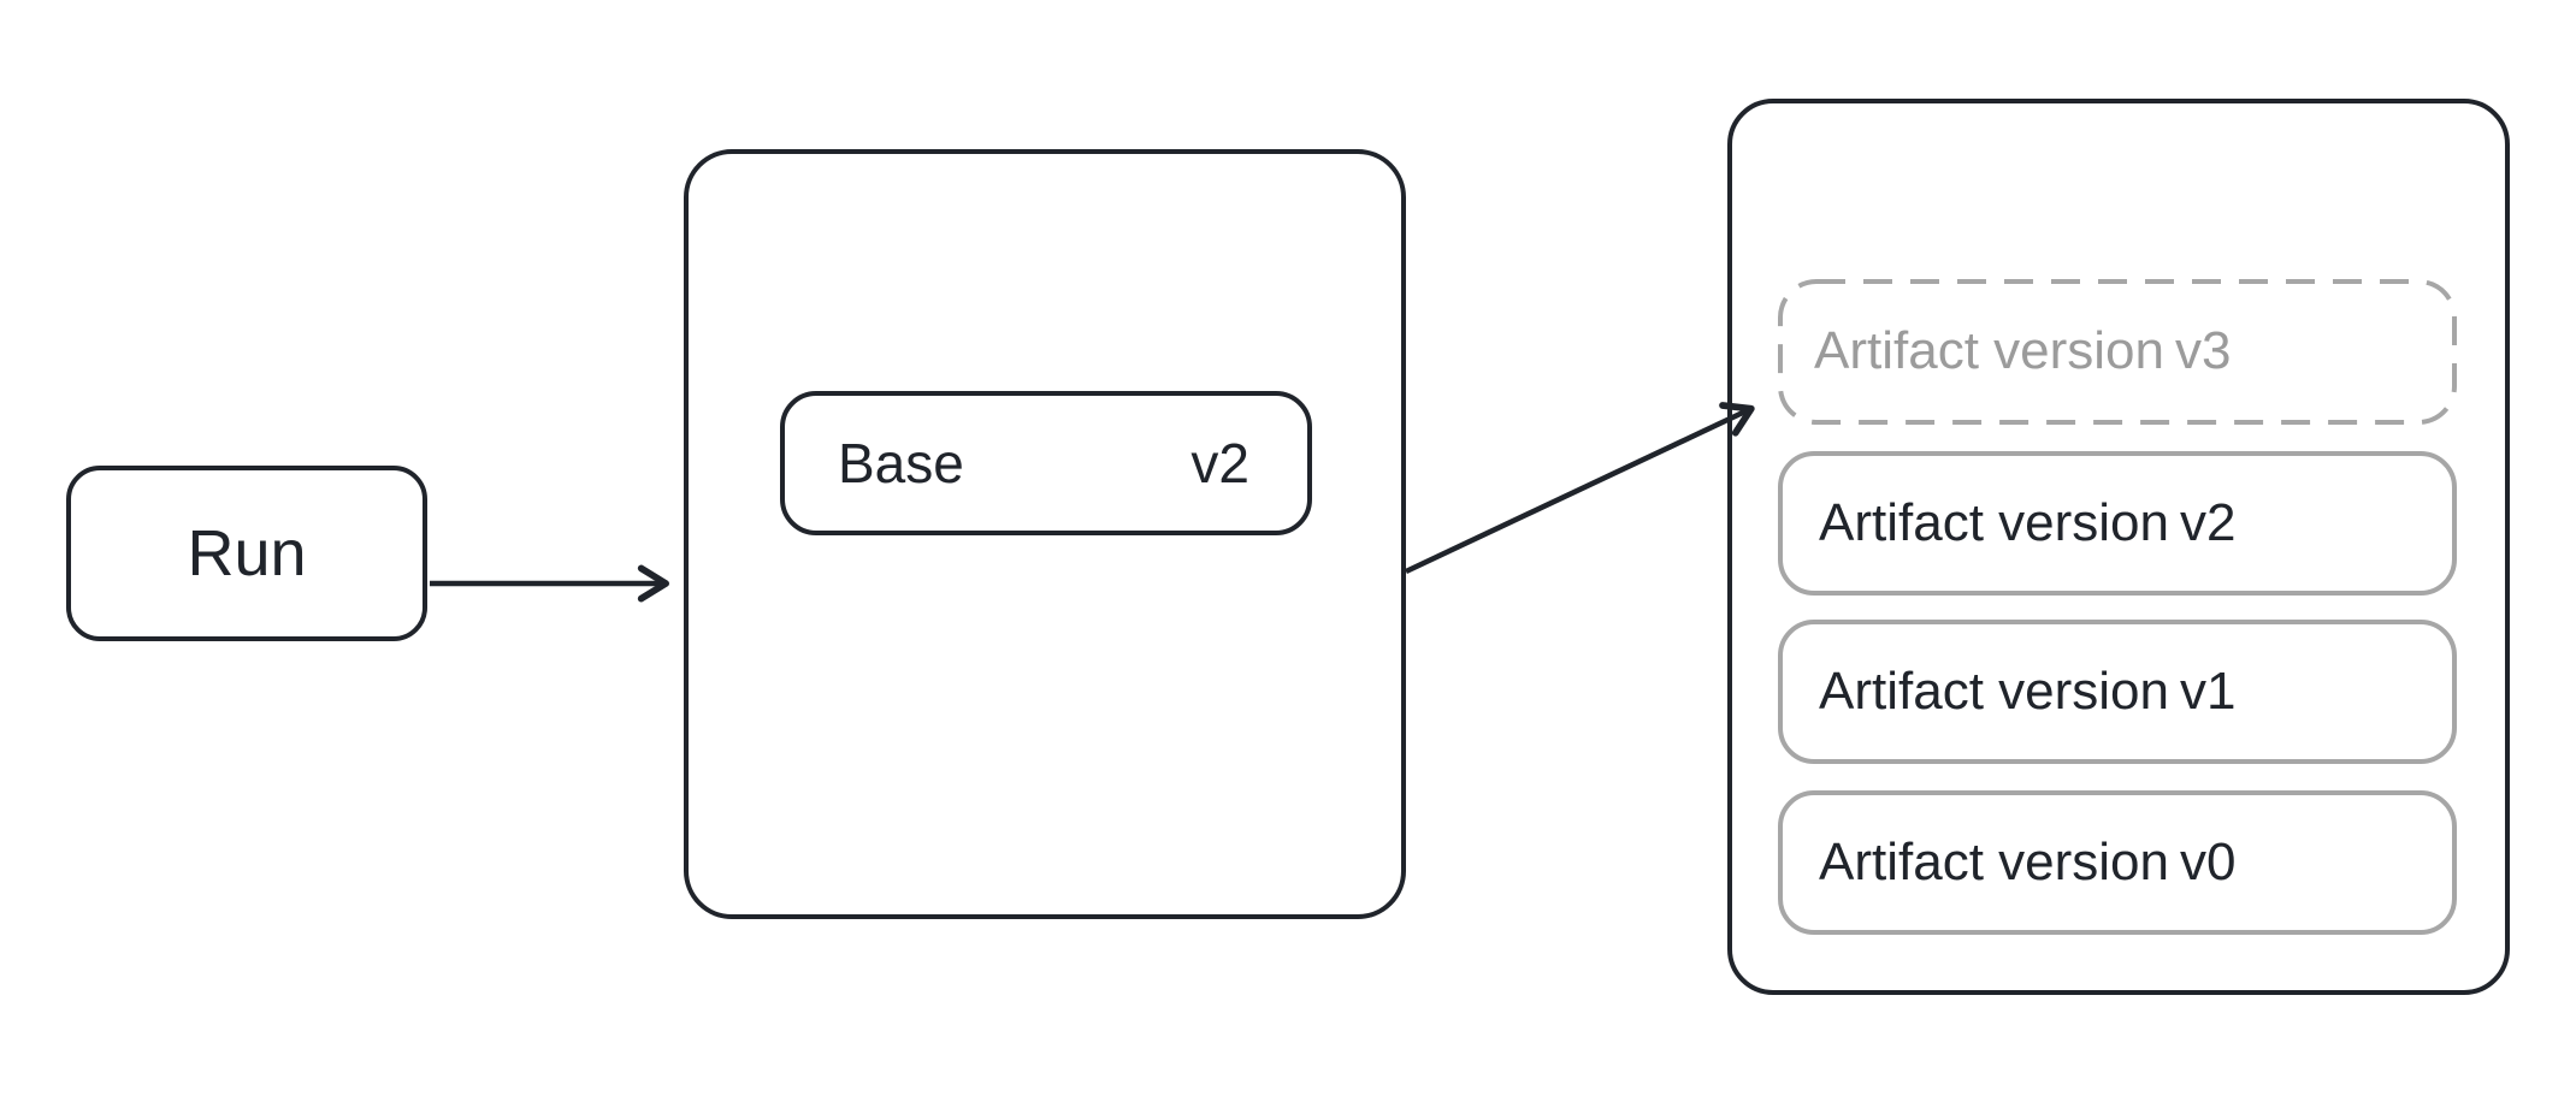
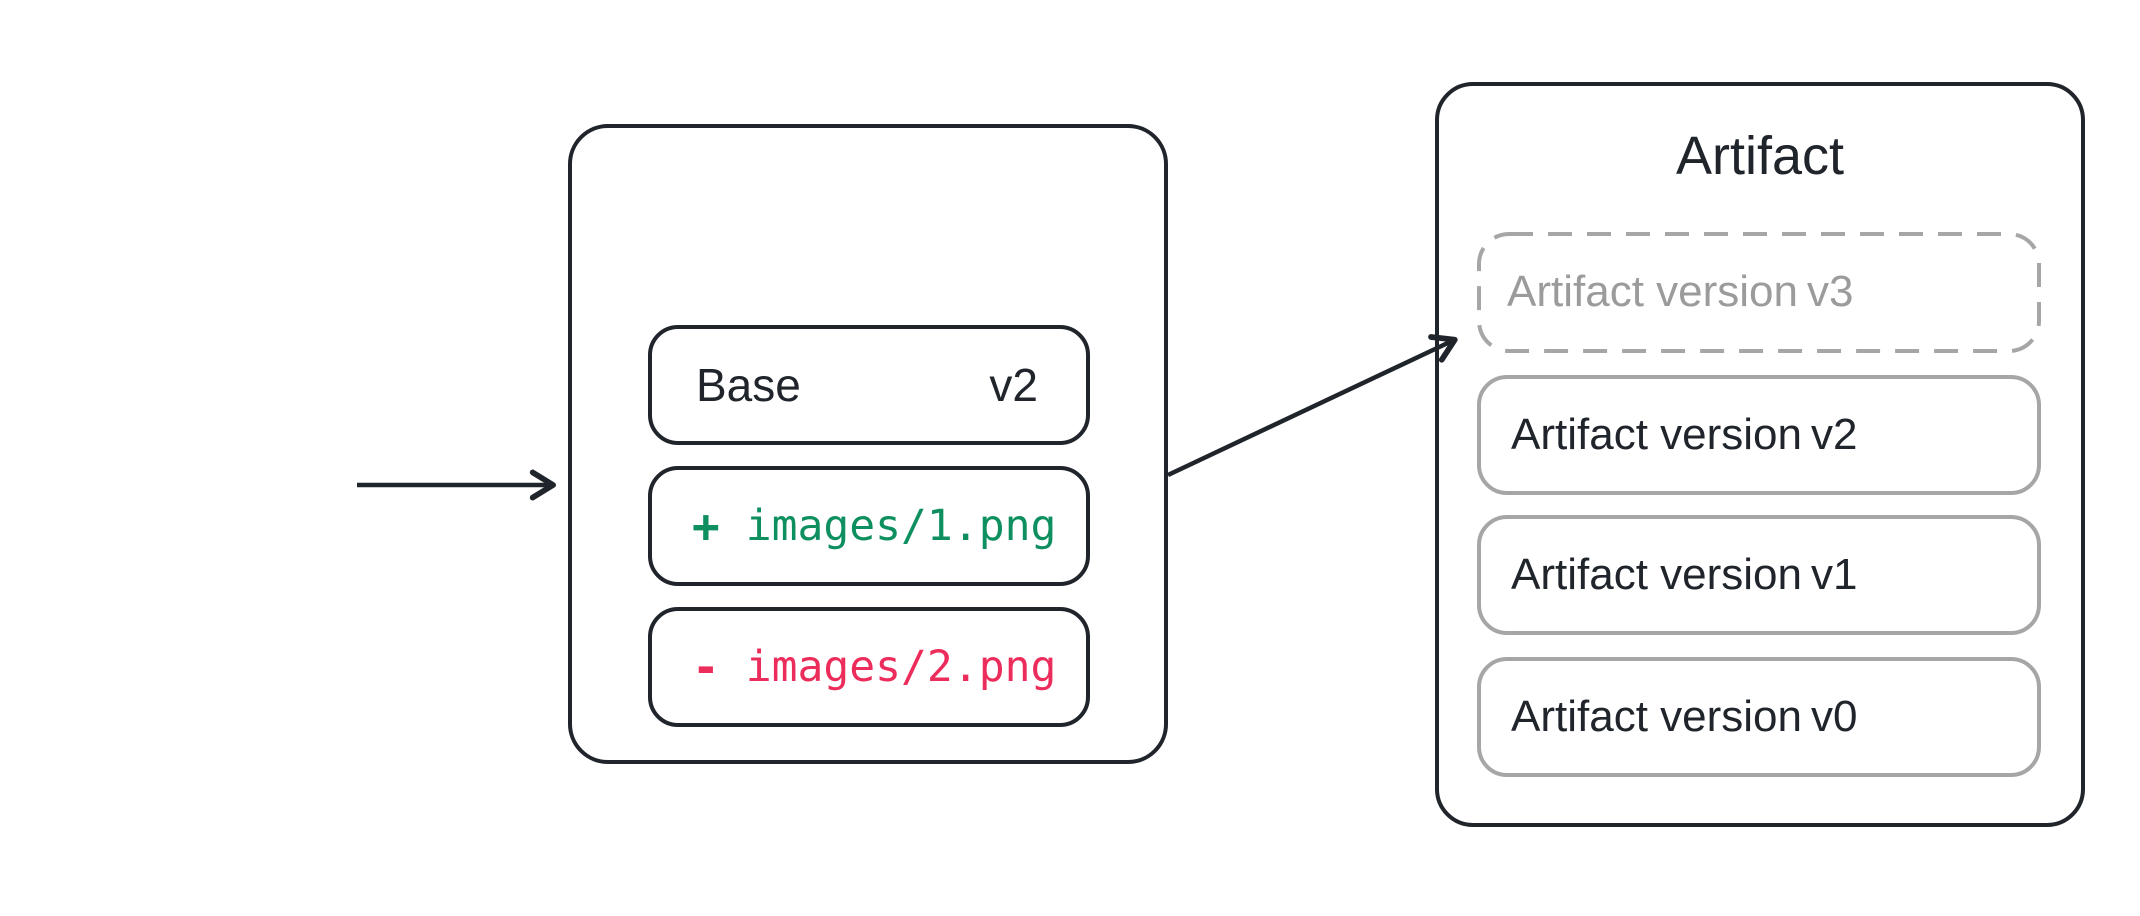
- Run
  Base
  v2
+ +
+ images/1.png
+ -
+ images/2.png
+ Artifact
  Artifact version
  v3
  Artifact version
  v2
  Artifact version
  v1
  Artifact version
  v0
